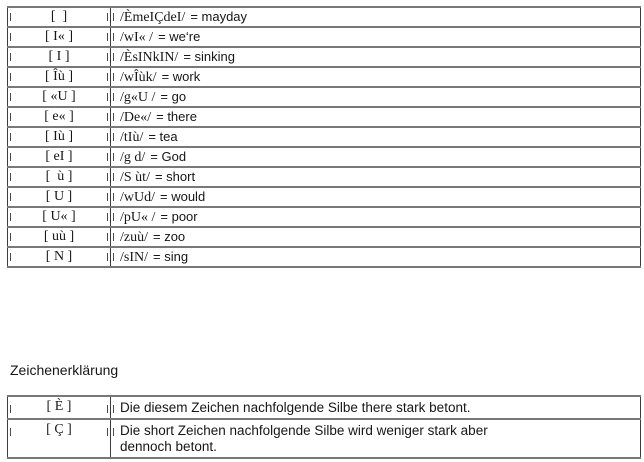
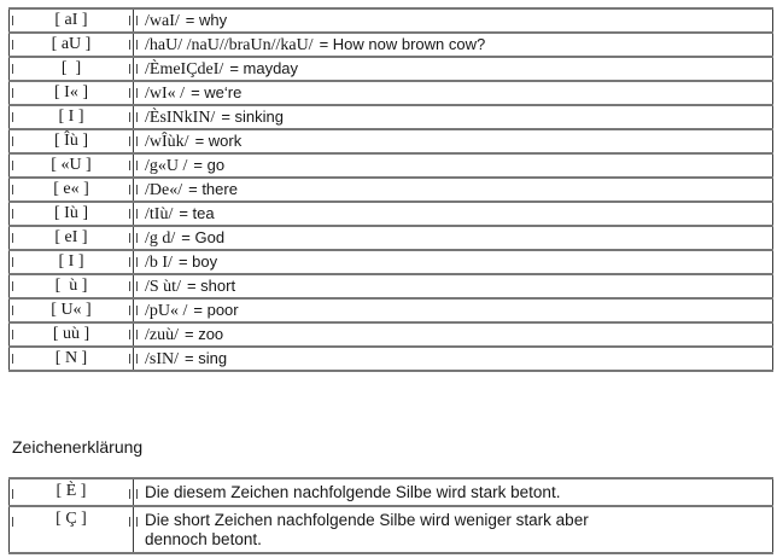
+ [ aI ]	/waI/ = why
+ [ aU ]	/haU/ /naU//braUn//kaU/ = How now brown cow?
  [ ]	/ÈmeIÇdeI/ = mayday
  [ I« ]	/wI« / = we‘re
  [ I ]	/ÈsINkIN/ = sinking
  [ Îù ]	/wÎùk/ = work
  [ «U ]	/g«U / = go
  [ e« ]	/De«/ = there
  [ Iù ]	/tIù/ = tea
  [ eI ]	/g d/ = God
+ [ I ]	/b I/ = boy
  [ ù ]	/S ùt/ = short
- [ U ]	/wUd/ = would
  [ U« ]	/pU« / = poor
  [ uù ]	/zuù/ = zoo
  [ N ]	/sIN/ = sing
  Zeichenerklärung
- [ È ]	Die diesem Zeichen nachfolgende Silbe there stark betont.
+ [ È ]	Die diesem Zeichen nachfolgende Silbe wird stark betont.
  [ Ç ]	Die short Zeichen nachfolgende Silbe wird weniger stark aber dennoch betont.
